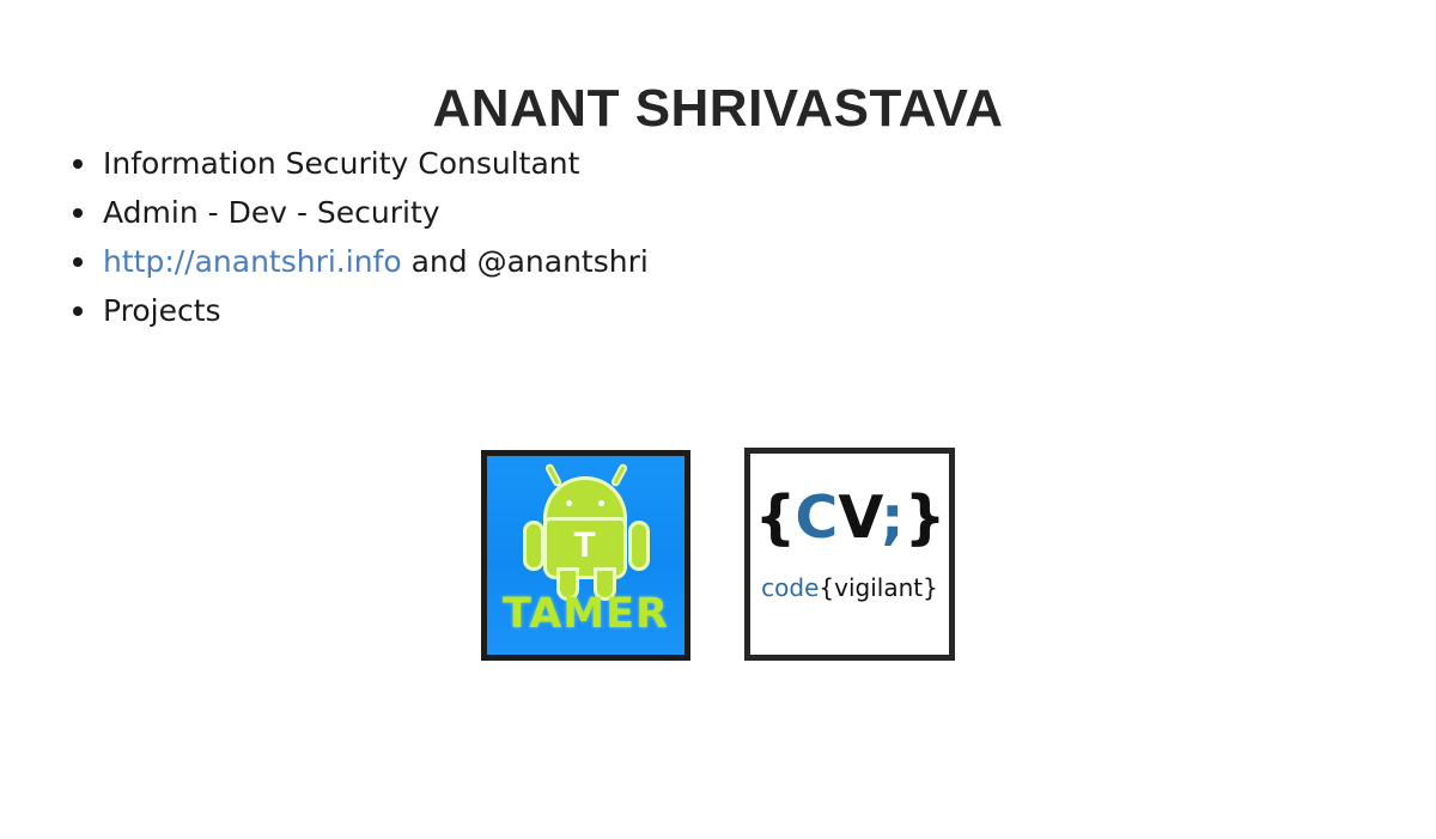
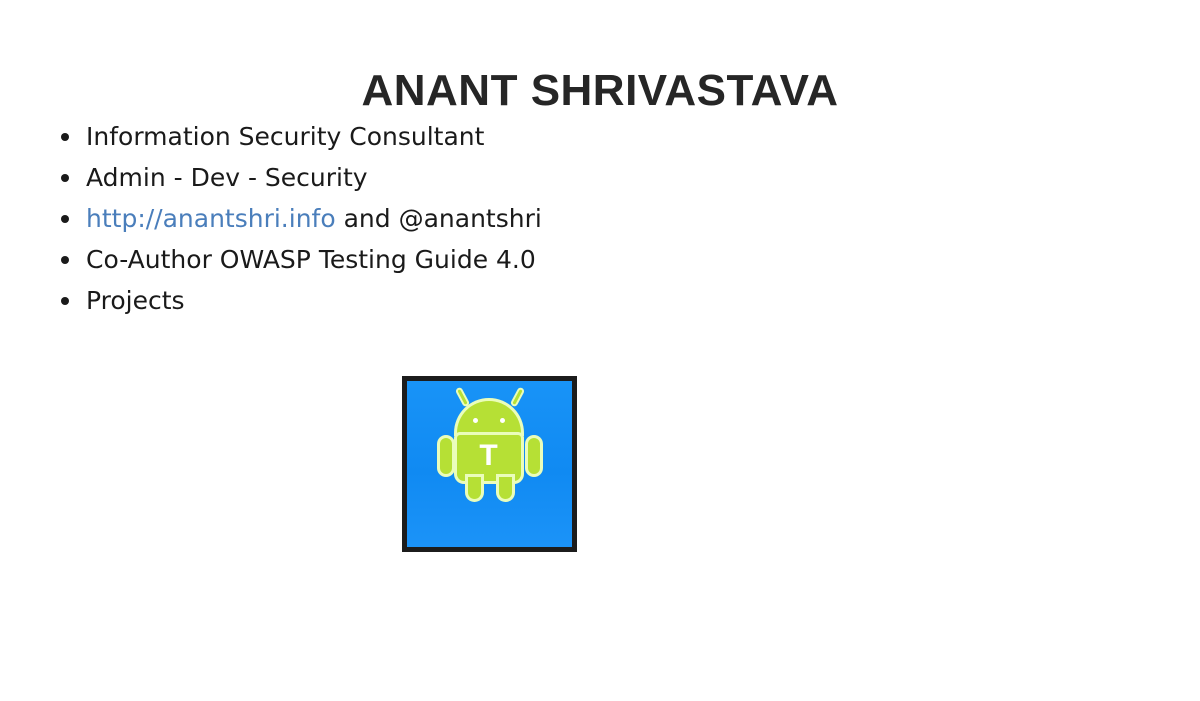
  ANANT SHRIVASTAVA
  Information Security Consultant
  Admin - Dev - Security
  http://anantshri.info and @anantshri
+ Co-Author OWASP Testing Guide 4.0
  Projects
  T
- TAMER
- {CV;}
- code{vigilant}
